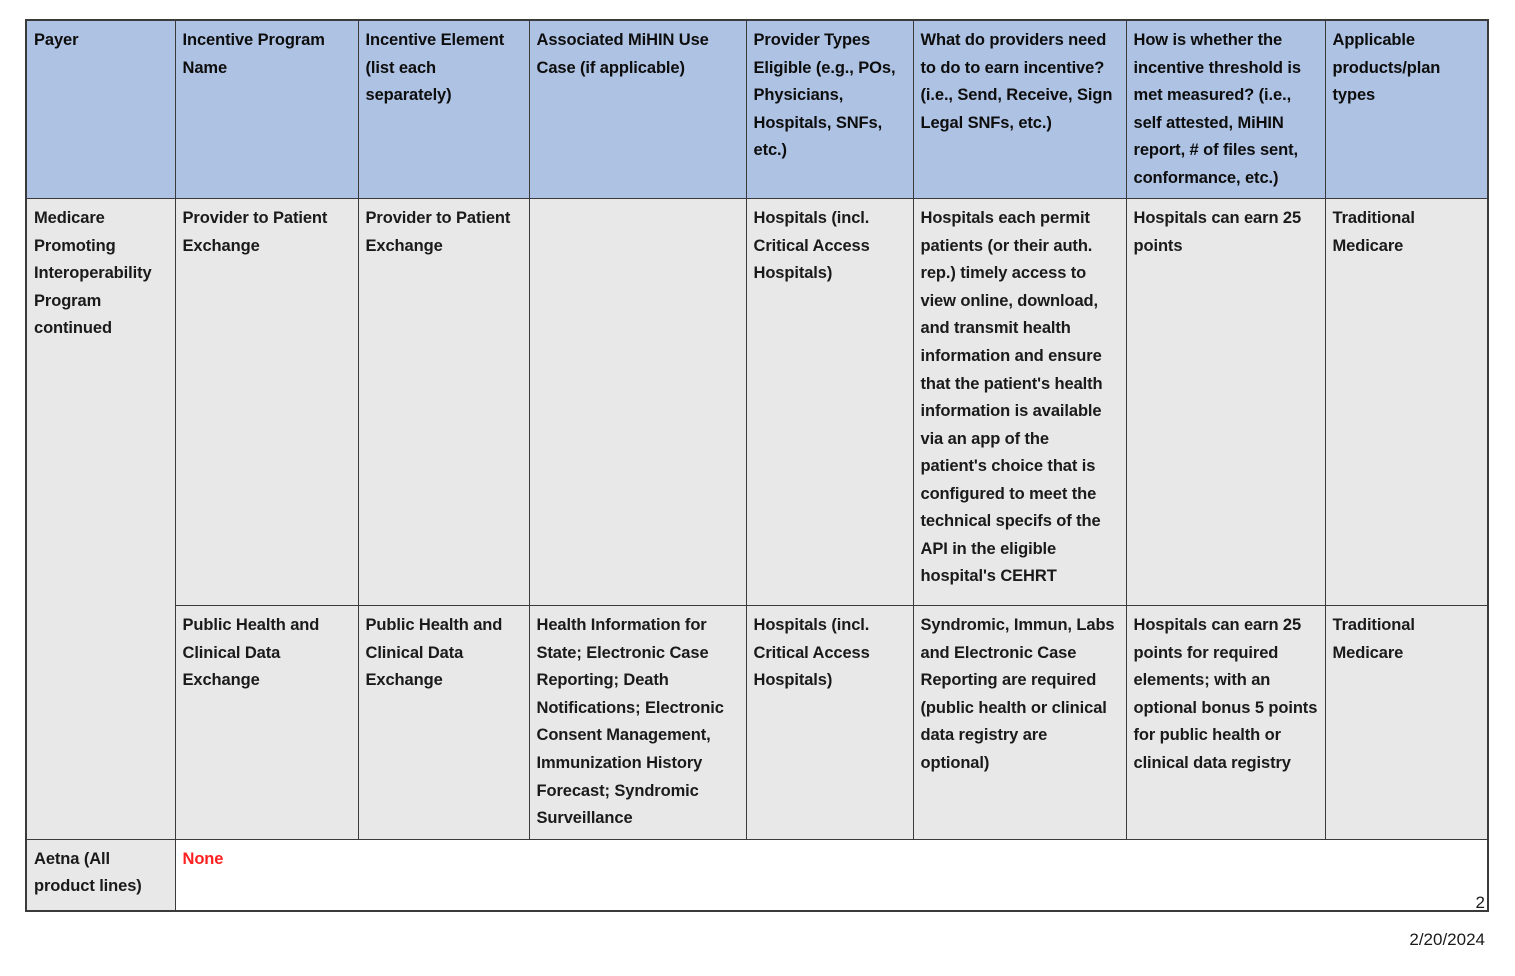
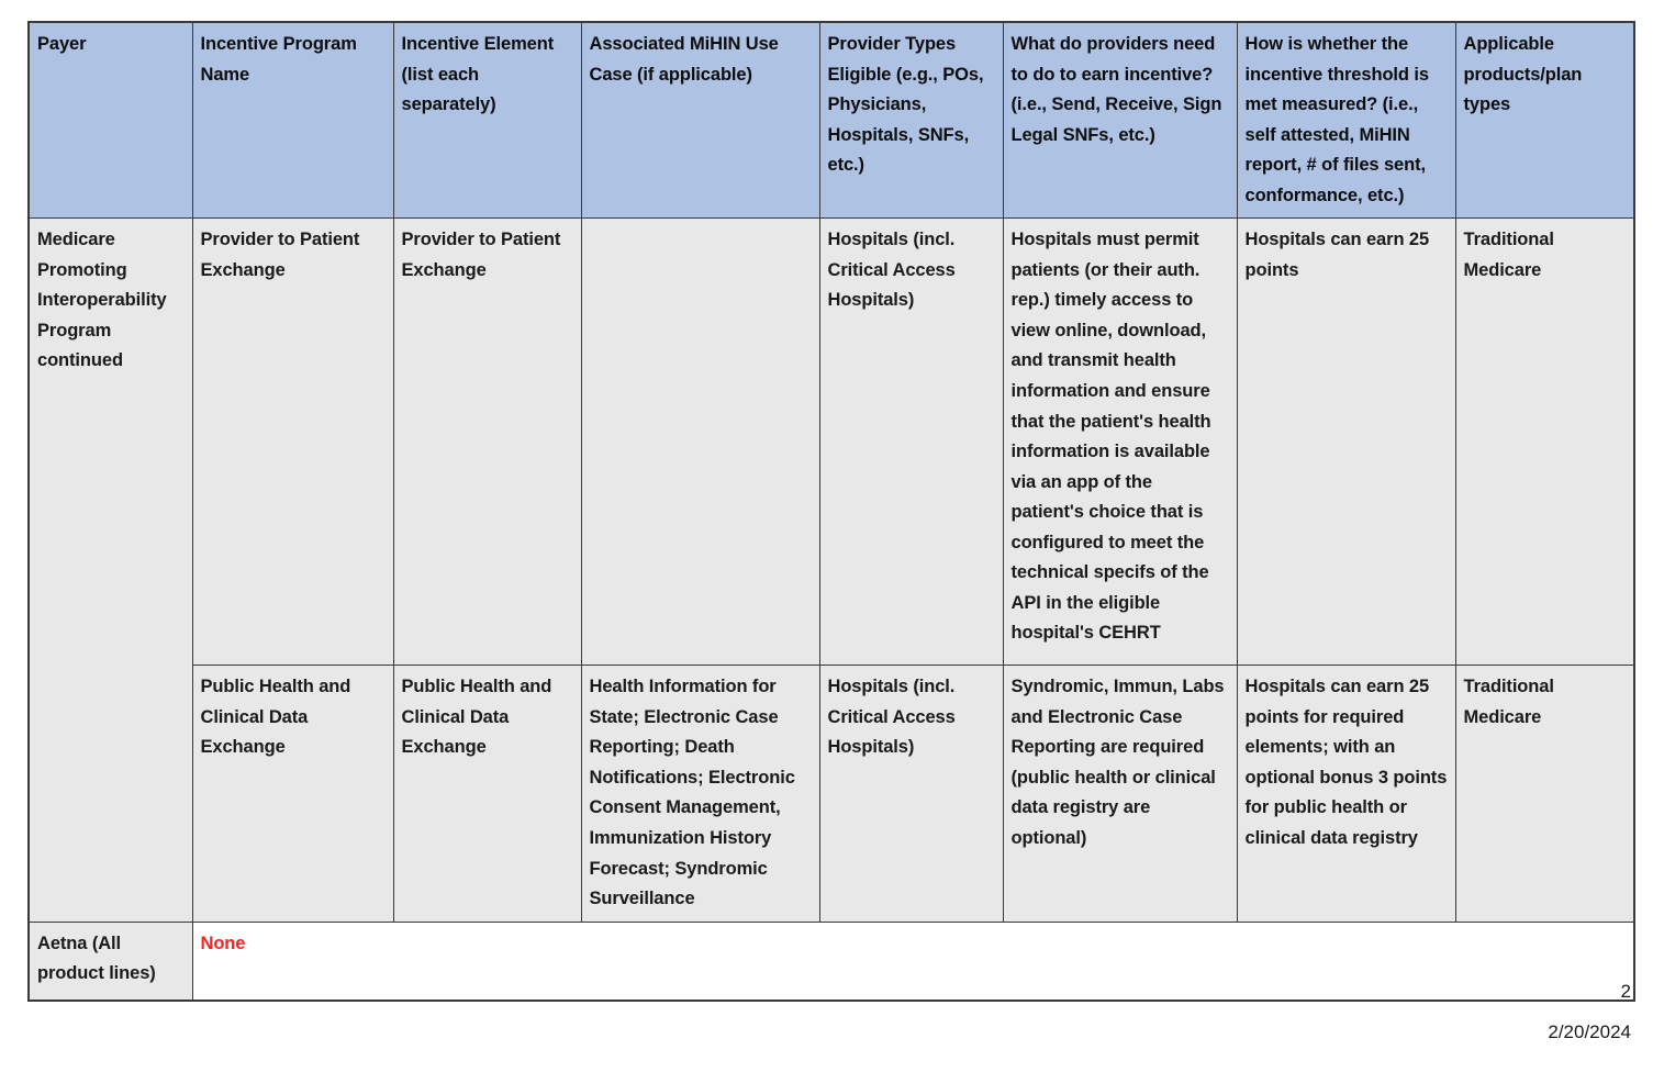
  Payer	Incentive Program Name	Incentive Element (list each separately)	Associated MiHIN Use Case (if applicable)	Provider Types Eligible (e.g., POs, Physicians, Hospitals, SNFs, etc.)	What do providers need to do to earn incentive? (i.e., Send, Receive, Sign Legal SNFs, etc.)	How is whether the incentive threshold is met measured? (i.e., self attested, MiHIN report, # of files sent, conformance, etc.)	Applicable products/plan types
- Medicare Promoting Interoperability Program continued	Provider to Patient Exchange	Provider to Patient Exchange		Hospitals (incl. Critical Access Hospitals)	Hospitals each permit patients (or their auth. rep.) timely access to view online, download, and transmit health information and ensure that the patient's health information is available via an app of the patient's choice that is configured to meet the technical specifs of the API in the eligible hospital's CEHRT	Hospitals can earn 25 points	Traditional Medicare
+ Medicare Promoting Interoperability Program continued	Provider to Patient Exchange	Provider to Patient Exchange		Hospitals (incl. Critical Access Hospitals)	Hospitals must permit patients (or their auth. rep.) timely access to view online, download, and transmit health information and ensure that the patient's health information is available via an app of the patient's choice that is configured to meet the technical specifs of the API in the eligible hospital's CEHRT	Hospitals can earn 25 points	Traditional Medicare
- Public Health and Clinical Data Exchange	Public Health and Clinical Data Exchange	Health Information for State; Electronic Case Reporting; Death Notifications; Electronic Consent Management, Immunization History Forecast; Syndromic Surveillance	Hospitals (incl. Critical Access Hospitals)	Syndromic, Immun, Labs and Electronic Case Reporting are required (public health or clinical data registry are optional)	Hospitals can earn 25 points for required elements; with an optional bonus 5 points for public health or clinical data registry	Traditional Medicare
+ Public Health and Clinical Data Exchange	Public Health and Clinical Data Exchange	Health Information for State; Electronic Case Reporting; Death Notifications; Electronic Consent Management, Immunization History Forecast; Syndromic Surveillance	Hospitals (incl. Critical Access Hospitals)	Syndromic, Immun, Labs and Electronic Case Reporting are required (public health or clinical data registry are optional)	Hospitals can earn 25 points for required elements; with an optional bonus 3 points for public health or clinical data registry	Traditional Medicare
  Aetna (All product lines)	None
  2
  2/20/2024
